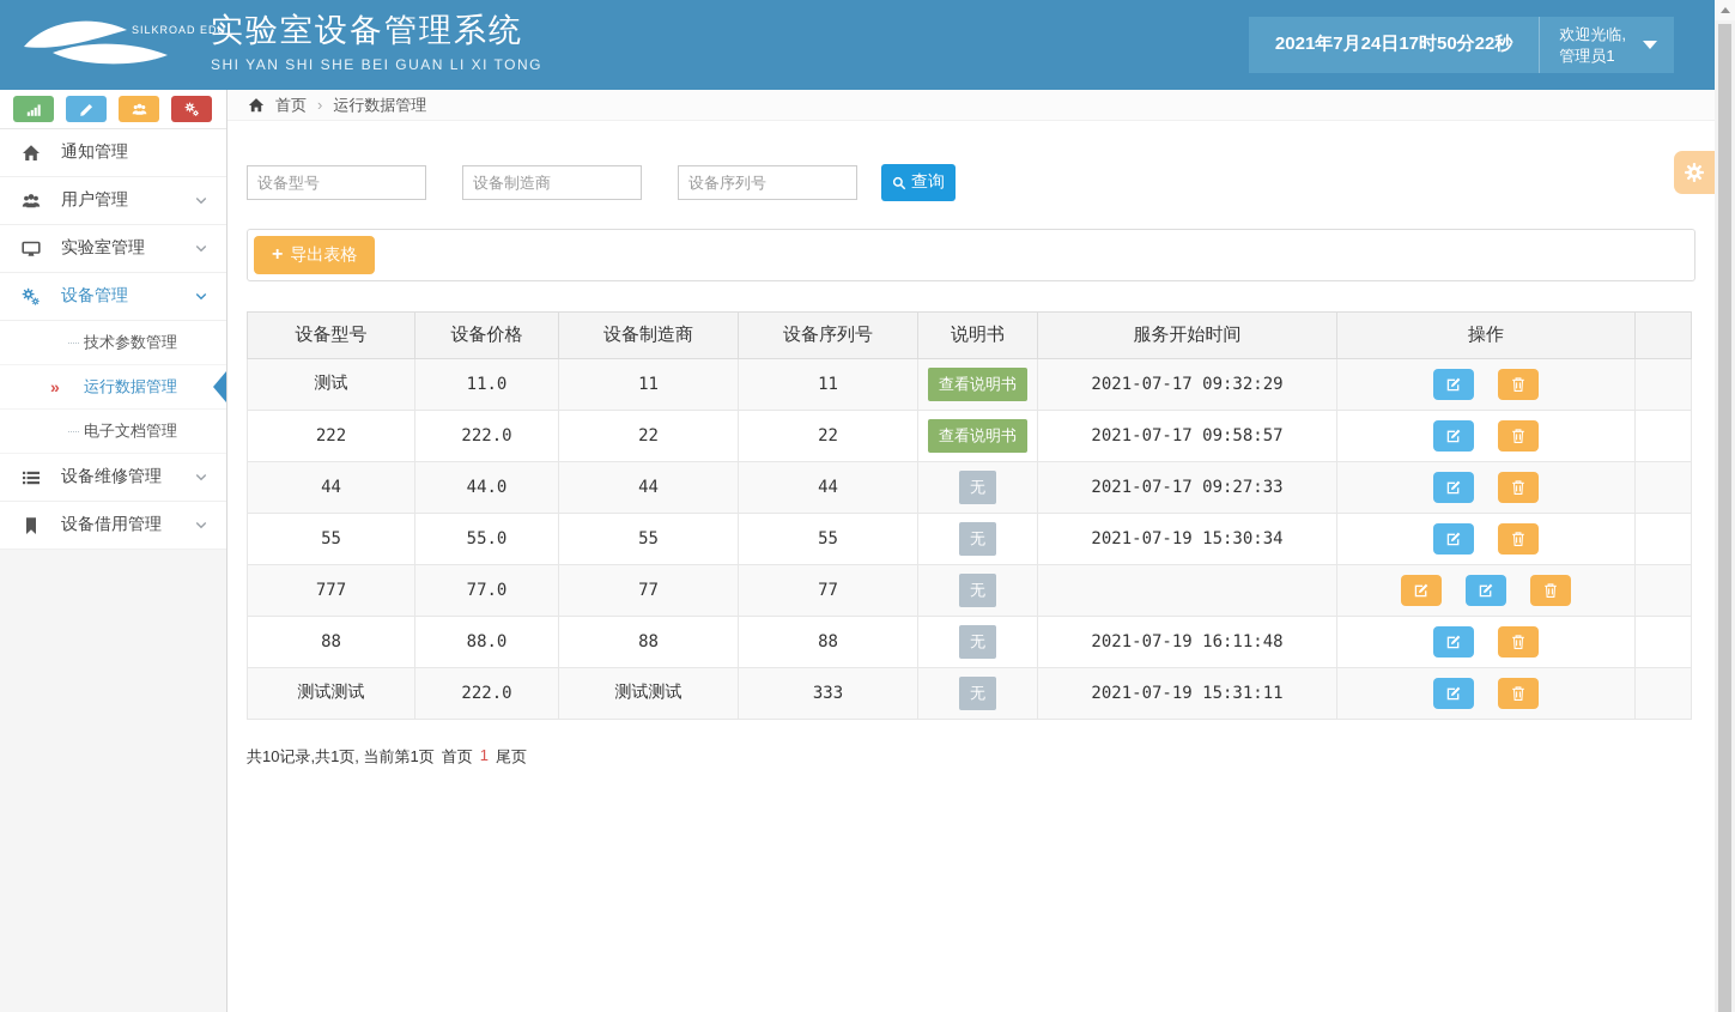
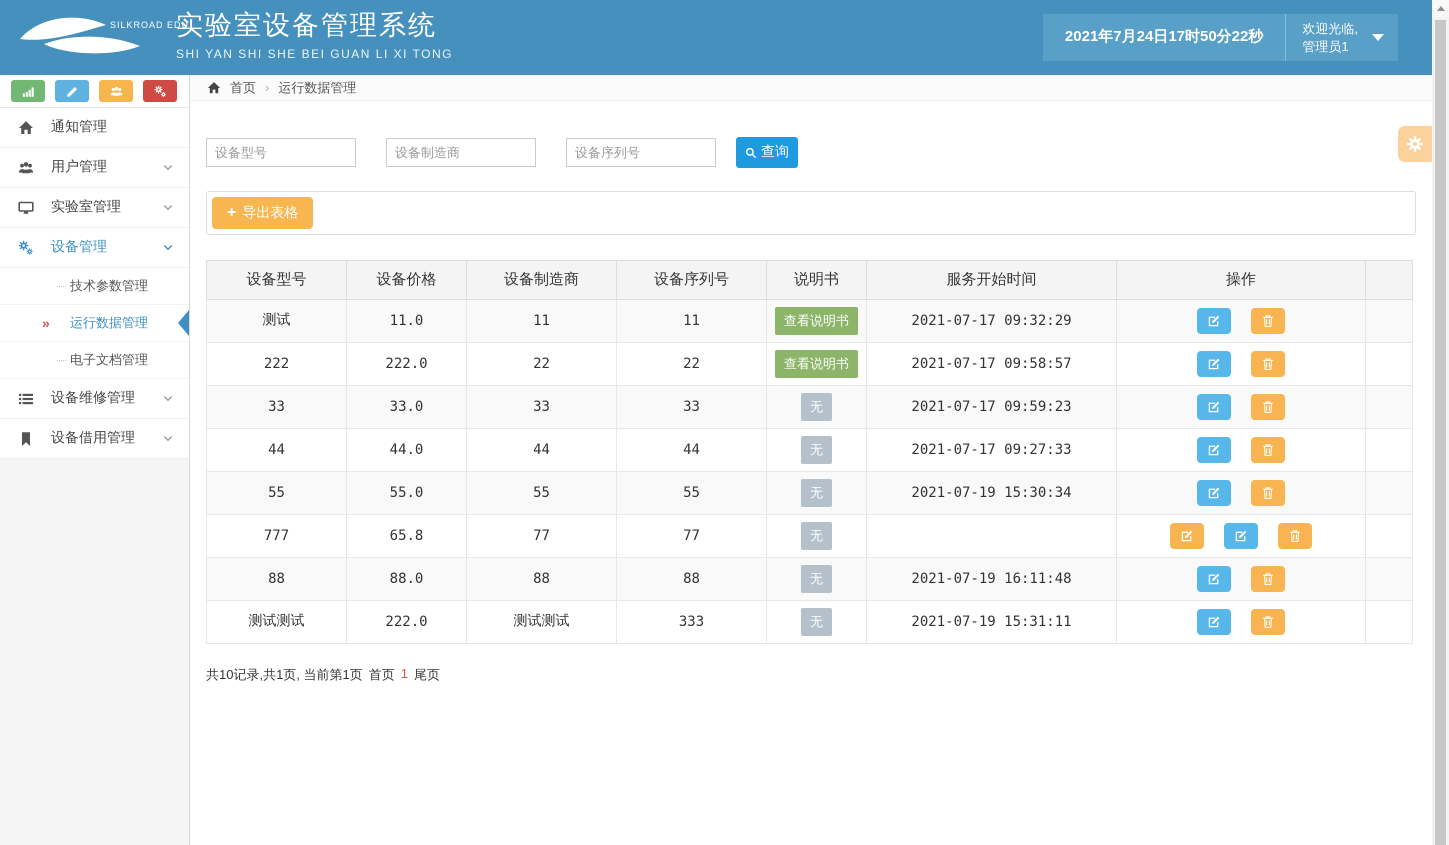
  SILKROAD EDU
  实验室设备管理系统
  SHI YAN SHI SHE BEI GUAN LI XI TONG
  2021年7月24日17时50分22秒
  欢迎光临,
  管理员1
  通知管理
  用户管理
  实验室管理
  设备管理
  技术参数管理
  »
  运行数据管理
  电子文档管理
  设备维修管理
  设备借用管理
  首页
  ›
  运行数据管理
  设备型号
  设备制造商
  设备序列号
  查询
  +
  导出表格
  设备型号	设备价格	设备制造商	设备序列号	说明书	服务开始时间	操作
  测试	11.0	11	11	查看说明书	2021-07-17 09:32:29
  222	222.0	22	22	查看说明书	2021-07-17 09:58:57
+ 33	33.0	33	33	无	2021-07-17 09:59:23
  44	44.0	44	44	无	2021-07-17 09:27:33
  55	55.0	55	55	无	2021-07-19 15:30:34
- 777	77.0	77	77	无
+ 777	65.8	77	77	无
  88	88.0	88	88	无	2021-07-19 16:11:48
  测试测试	222.0	测试测试	333	无	2021-07-19 15:31:11
  共10记录,共1页, 当前第1页
  首页
  1
  尾页
